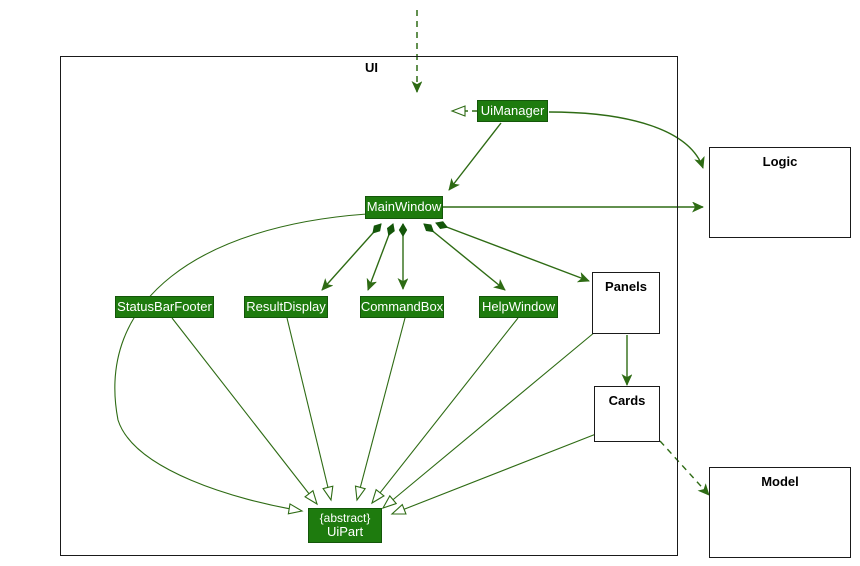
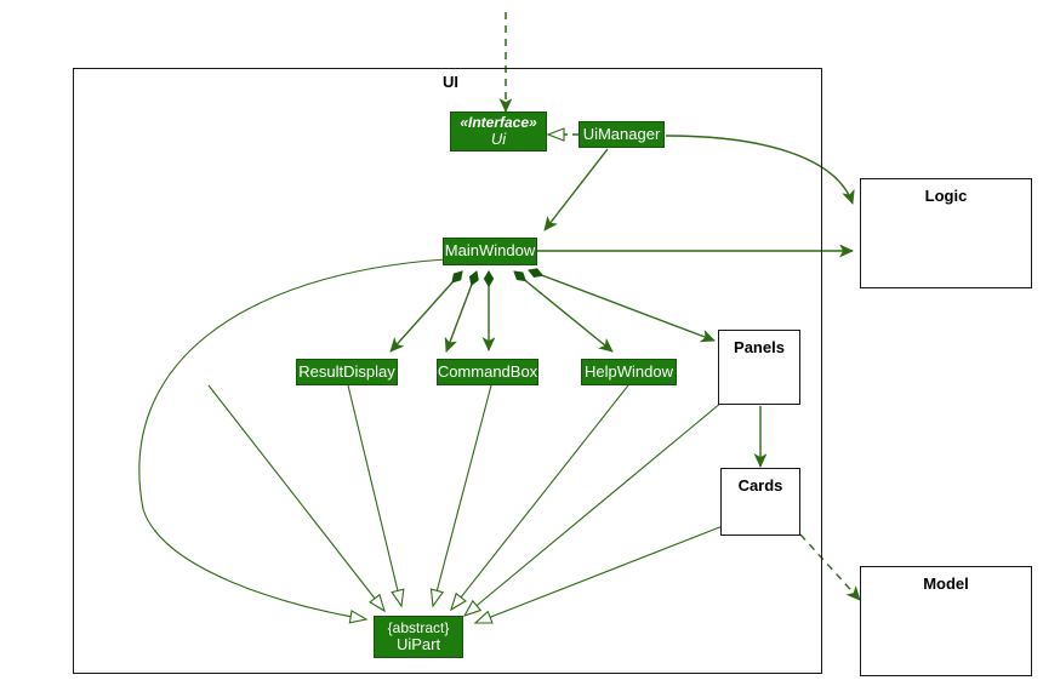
  UI
+ «Interface»
+ Ui
  UiManager
  MainWindow
- StatusBarFooter
  ResultDisplay
  CommandBox
  HelpWindow
  Panels
  Cards
  {abstract}
  UiPart
  Logic
  Model
